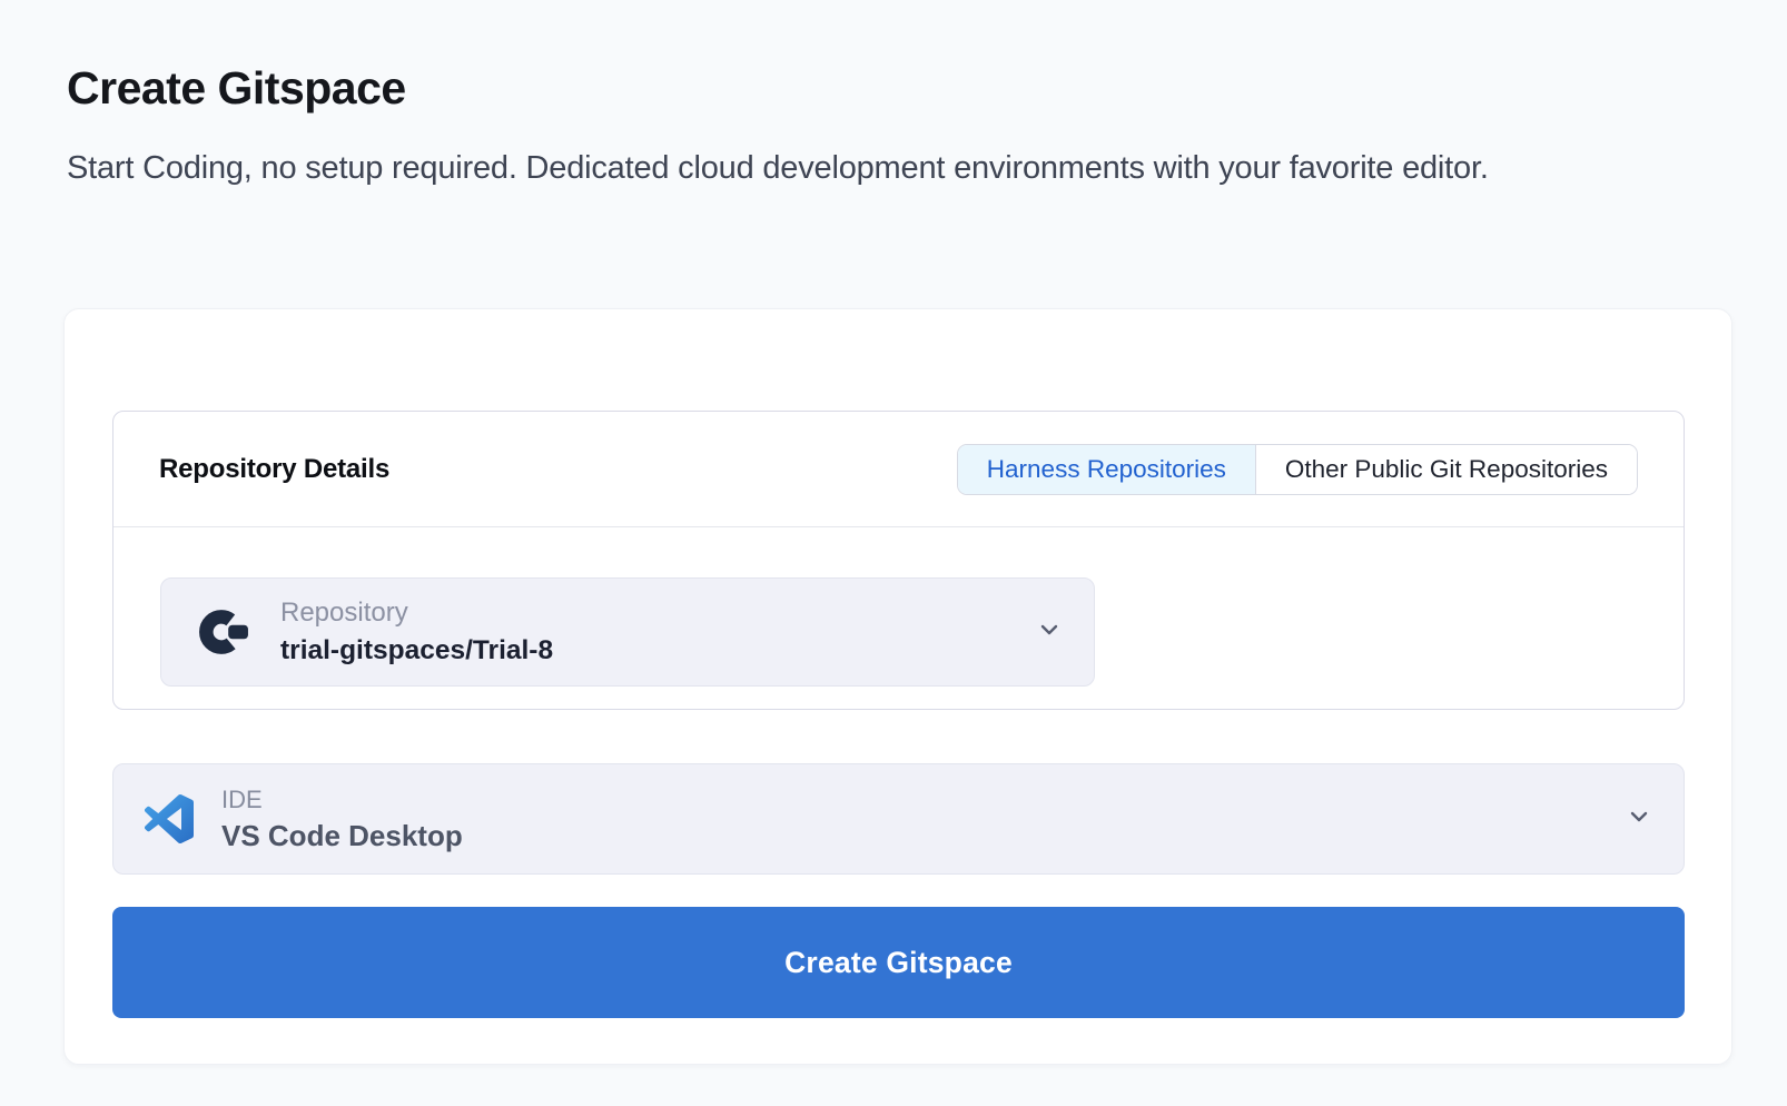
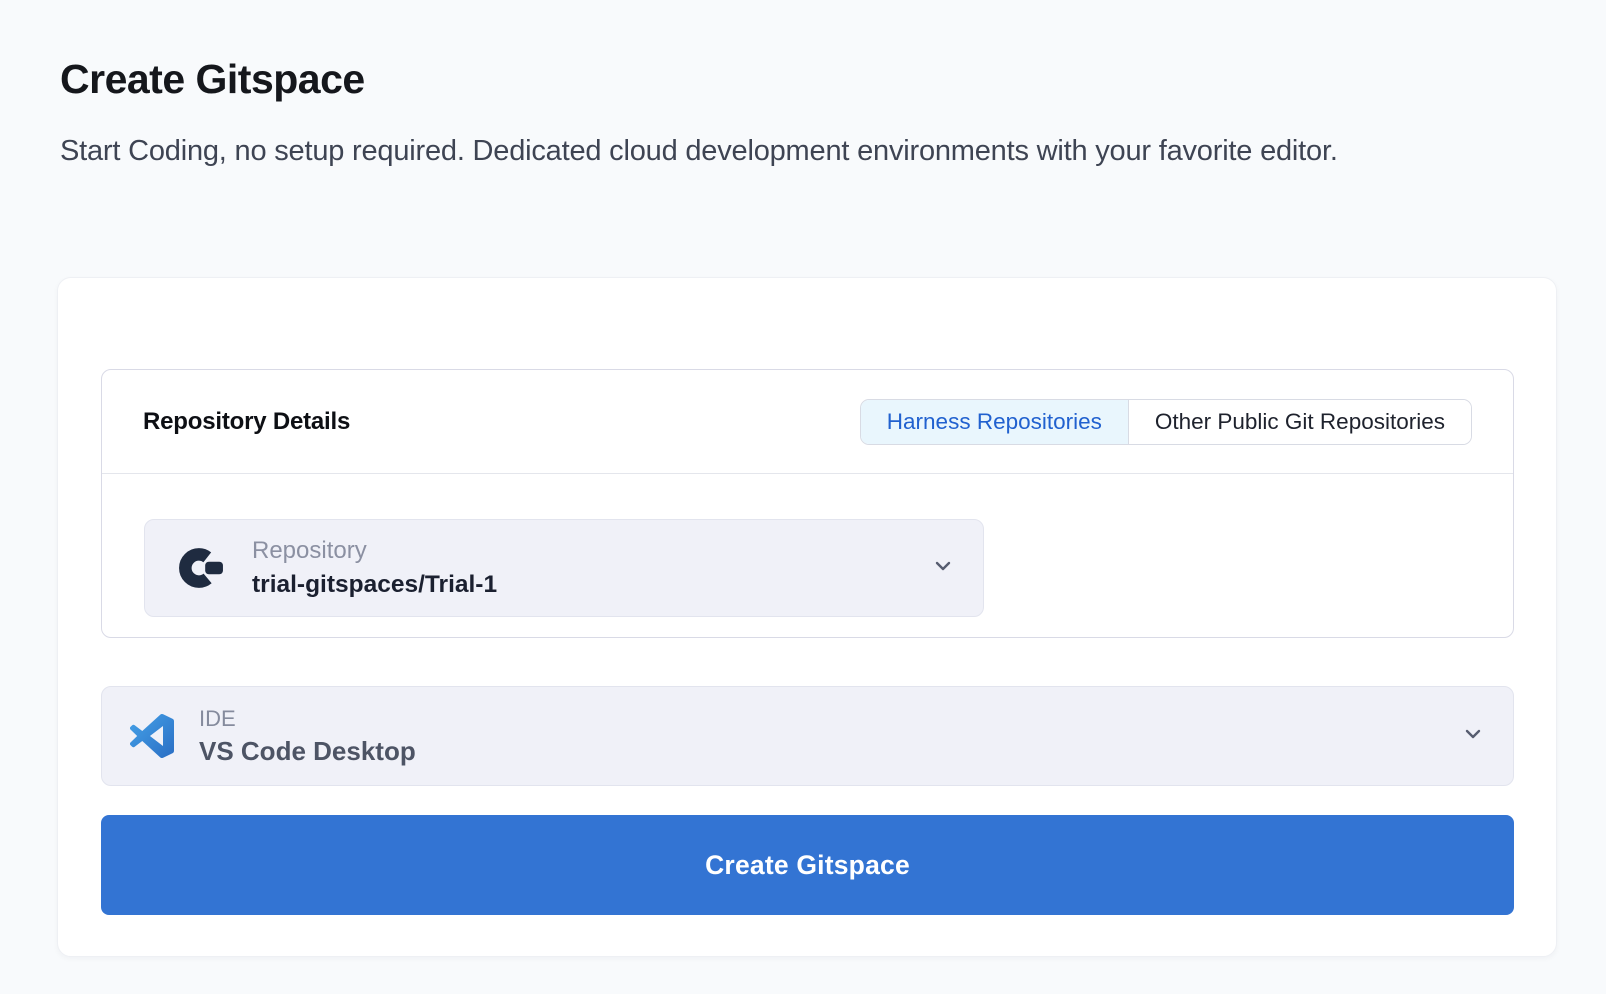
  Create Gitspace
  Start Coding, no setup required. Dedicated cloud development environments with your favorite editor.
  Repository Details
  Harness Repositories
  Other Public Git Repositories
  Repository
- trial-gitspaces/Trial-8
+ trial-gitspaces/Trial-1
  IDE
  VS Code Desktop
  Create Gitspace
